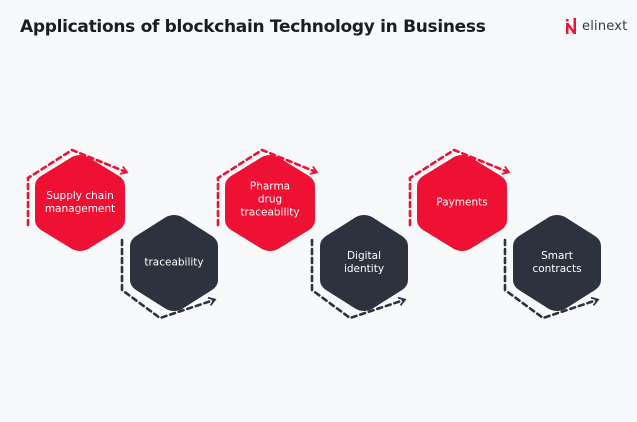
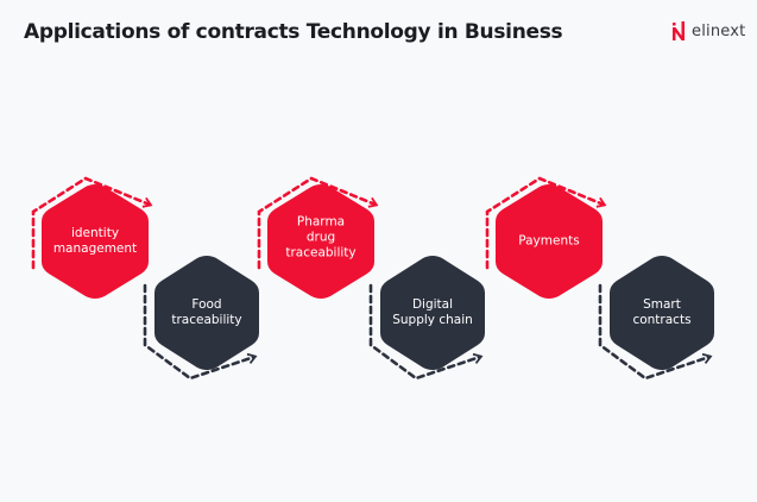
- Applications of blockchain Technology in Business
+ Applications of contracts Technology in Business
  elinext
- Supply chain
+ identity
  management
+ Food
  traceability
  Pharma
  drug
  traceability
  Digital
- identity
+ Supply chain
  Payments
  Smart
  contracts
